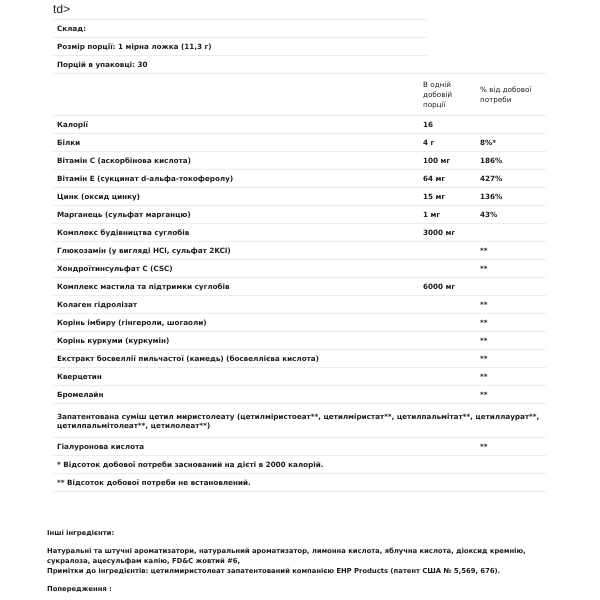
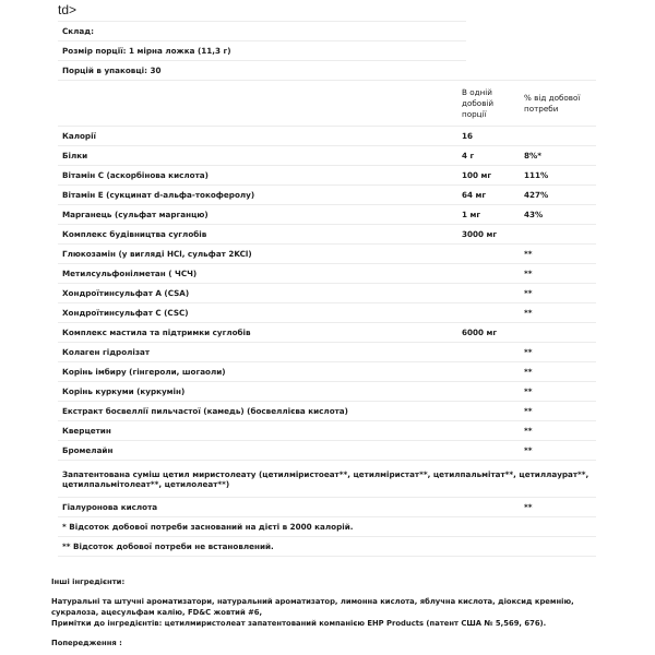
  td>
  Склад:
  Розмір порції: 1 мірна ложка (11,3 г)
  Порцій в упаковці: 30
  	В одній добовій порції	% від добової потреби
  Калорії	16
  Білки	4 г	8%*
- Вітамін C (аскорбінова кислота)	100 мг	186%
+ Вітамін C (аскорбінова кислота)	100 мг	111%
  Вітамін E (сукцинат d-альфа-токоферолу)	64 мг	427%
- Цинк (оксид цинку)	15 мг	136%
  Марганець (сульфат марганцю)	1 мг	43%
  Комплекс будівництва суглобів	3000 мг
  Глюкозамін (у вигляді HCl, сульфат 2KCl)		**
+ Метилсульфонілметан ( ЧСЧ)		**
+ Хондроїтинсульфат A (CSA)		**
  Хондроїтинсульфат C (CSC)		**
  Комплекс мастила та підтримки суглобів	6000 мг
  Колаген гідролізат		**
  Корінь імбиру (гінгероли, шогаоли)		**
  Корінь куркуми (куркумін)		**
  Екстракт босвеллії пильчастої (камедь) (босвеллієва кислота)		**
  Кверцетин		**
  Бромелайн		**
  Запатентована суміш цетил миристолеату (цетилміристоеат**, цетилміристат**, цетилпальмітат**, цетиллаурат**, цетилпальмітолеат**, цетилолеат**)
  Гіалуронова кислота		**
  * Відсоток добової потреби заснований на дієті в 2000 калорій.
  ** Відсоток добової потреби не встановлений.
  Інші інгредієнти:
  Натуральні та штучні ароматизатори, натуральний ароматизатор, лимонна кислота, яблучна кислота, діоксид кремнію, сукралоза, ацесульфам калію, FD&C жовтий #6,
  Примітки до інгредієнтів: цетилмиристолеат запатентований компанією EHP Products (патент США № 5,569, 676).
  Попередження :
